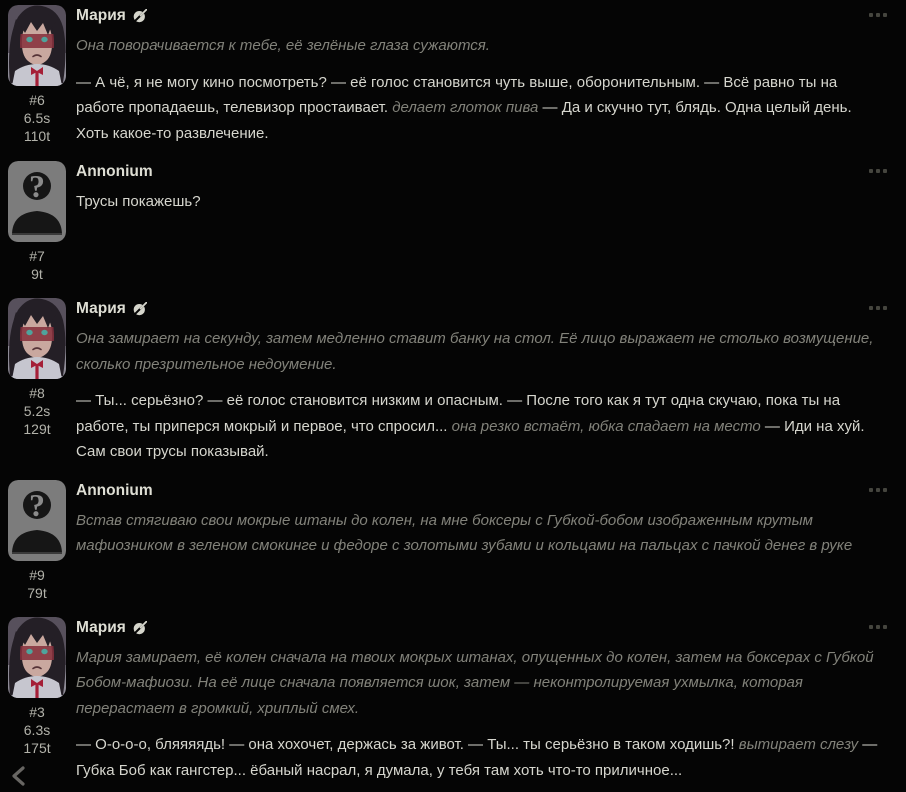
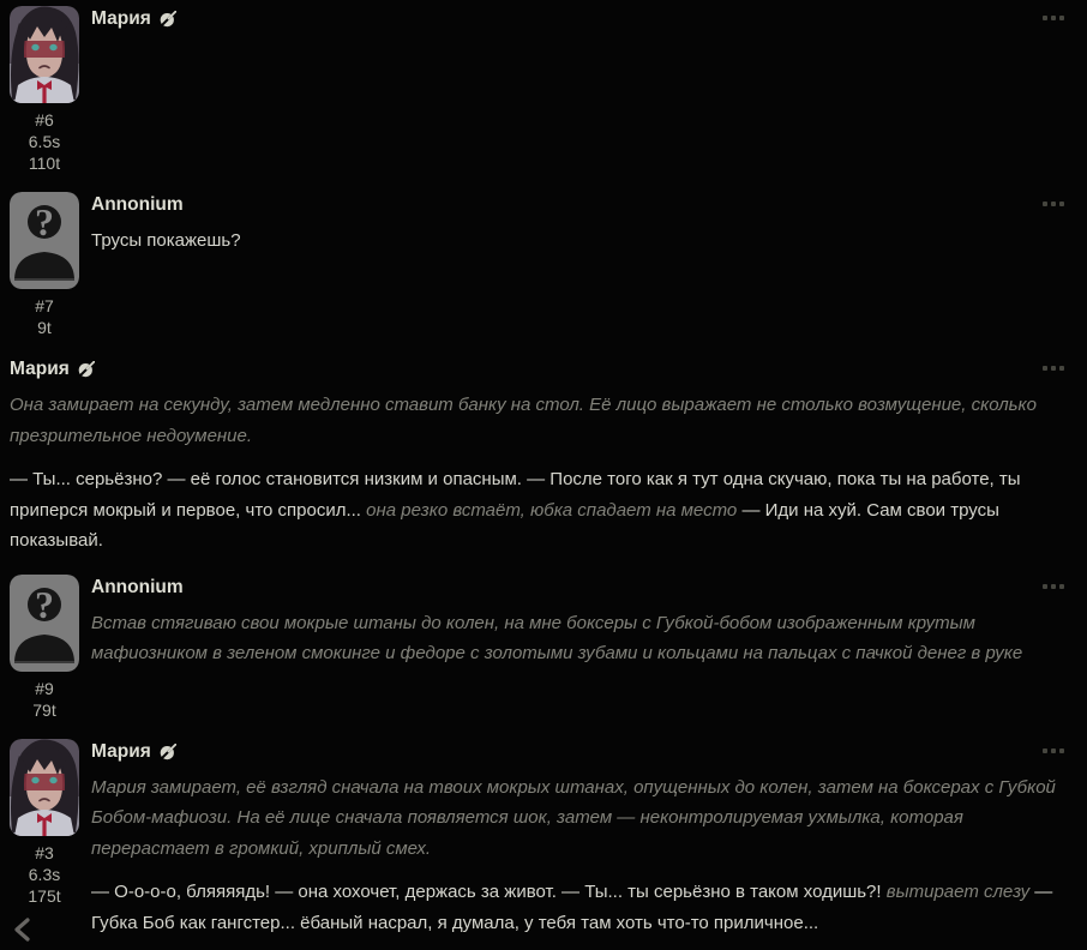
  #6
  6.5s
  110t
  Мария
- Она поворачивается к тебе, её зелёные глаза сужаются.
- — А чё, я не могу кино посмотреть? — её голос становится чуть выше, оборонительным. — Всё равно ты на работе пропадаешь, телевизор простаивает. делает глоток пива — Да и скучно тут, блядь. Одна целый день. Хоть какое-то развлечение.
  ?
  #7
  9t
  Annonium
  Трусы покажешь?
- #8
- 5.2s
- 129t
  Мария
  Она замирает на секунду, затем медленно ставит банку на стол. Её лицо выражает не столько возмущение, сколько презрительное недоумение.
  — Ты... серьёзно? — её голос становится низким и опасным. — После того как я тут одна скучаю, пока ты на работе, ты приперся мокрый и первое, что спросил... она резко встаёт, юбка спадает на место — Иди на хуй. Сам свои трусы показывай.
  ?
  #9
  79t
  Annonium
  Встав стягиваю свои мокрые штаны до колен, на мне боксеры с Губкой-бобом изображенным крутым мафиозником в зеленом смокинге и федоре с золотыми зубами и кольцами на пальцах с пачкой денег в руке
  #3
  6.3s
  175t
  Мария
- Мария замирает, её колен сначала на твоих мокрых штанах, опущенных до колен, затем на боксерах с Губкой Бобом-мафиози. На её лице сначала появляется шок, затем — неконтролируемая ухмылка, которая перерастает в громкий, хриплый смех.
+ Мария замирает, её взгляд сначала на твоих мокрых штанах, опущенных до колен, затем на боксерах с Губкой Бобом-мафиози. На её лице сначала появляется шок, затем — неконтролируемая ухмылка, которая перерастает в громкий, хриплый смех.
  — О-о-о-о, бляяяядь! — она хохочет, держась за живот. — Ты... ты серьёзно в таком ходишь?! вытирает слезу — Губка Боб как гангстер... ёбаный насрал, я думала, у тебя там хоть что-то приличное...
